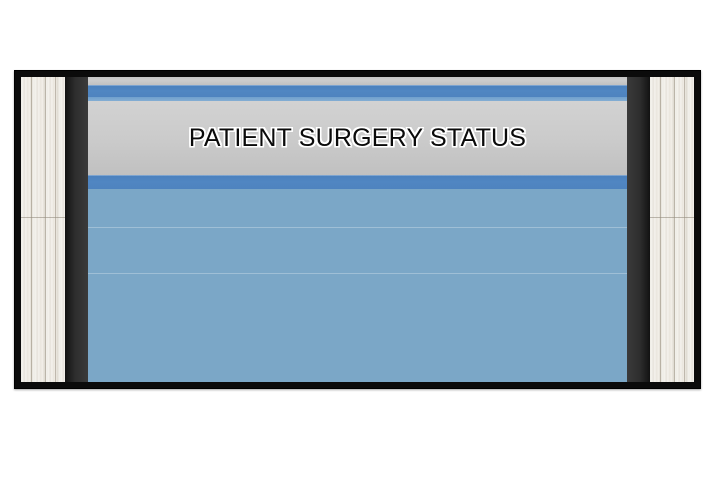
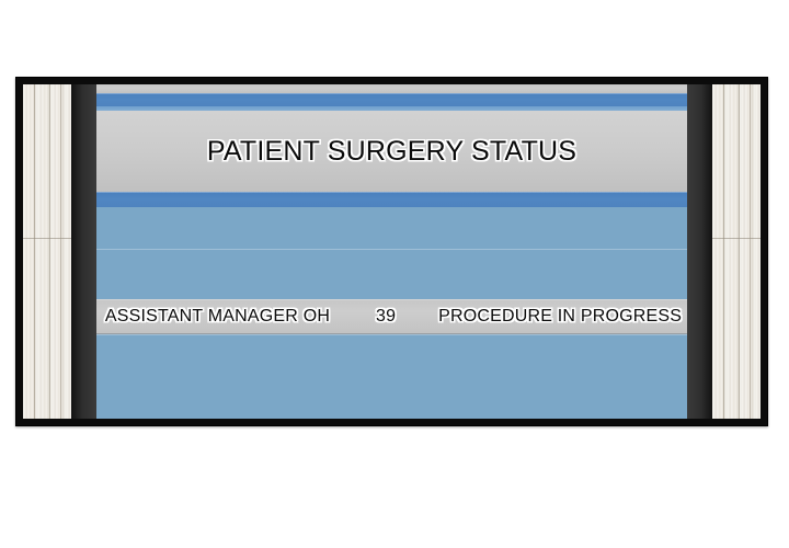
  PATIENT SURGERY STATUS
+ ASSISTANT MANAGER OH
+ 39
+ PROCEDURE IN PROGRESS
